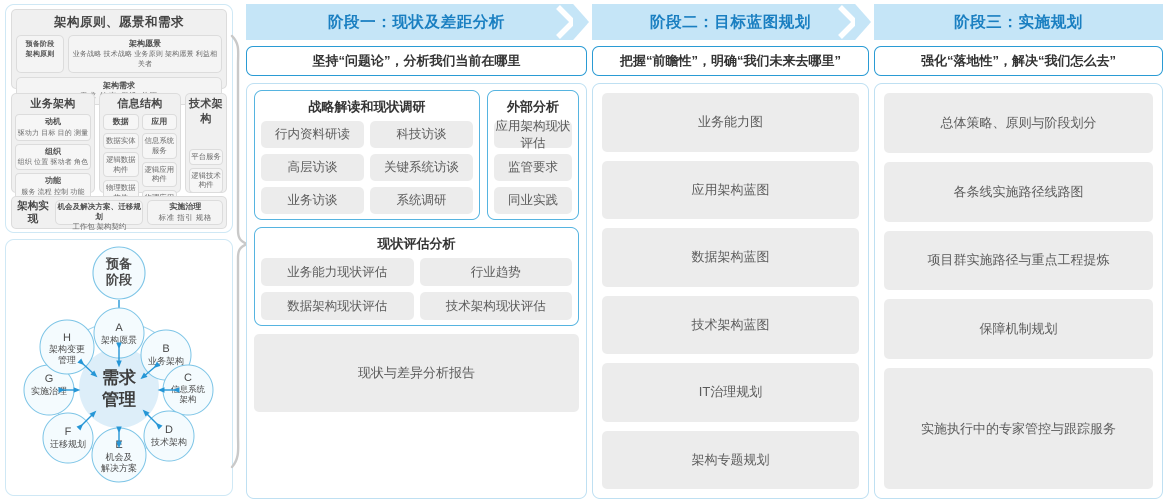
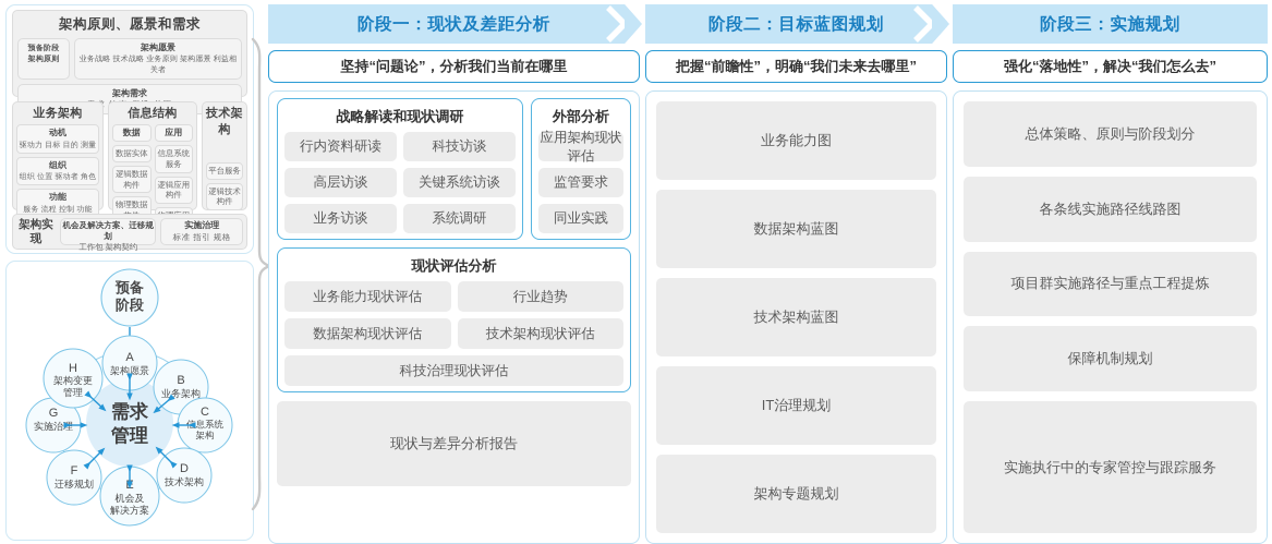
  架构原则、愿景和需求
  预备阶段
  架构原则
  架构愿景
  业务战略 技术战略 业务原则 架构愿景 利益相关者
  架构需求
  业务架构
  动机
  驱动力 目标 目的 测量
  组织
  组织 位置 驱动者 角色
  功能
  服务 流程 控制 功能
  信息结构
  数据
  数据实体
  逻辑数据构件
  应用
  信息系统服务
  逻辑应用构件
  技术架构
  平台服务
  逻辑技术构件
  架构实现
  机会及解决方案、迁移规划
  工作包 架构契约
  实施治理
  标准 指引 规格
  预备
  阶段
  需求
  管理
  A
  架构愿景
  B
  业务架构
  C
  信息系统
  架构
  D
  技术架构
  机会及
  解决方案
  F
  迁移规划
  G
  实施治理
  H
  架构变更
  管理
  阶段一：现状及差距分析
  坚持“问题论”，分析我们当前在哪里
  战略解读和现状调研
  行内资料研读
  科技访谈
  高层访谈
  关键系统访谈
  业务访谈
  系统调研
  外部分析
  应用架构现状评估
  监管要求
  同业实践
  现状评估分析
  业务能力现状评估
  行业趋势
  数据架构现状评估
  技术架构现状评估
+ 科技治理现状评估
  现状与差异分析报告
  阶段二：目标蓝图规划
  把握“前瞻性”，明确“我们未来去哪里”
  业务能力图
- 应用架构蓝图
  数据架构蓝图
  技术架构蓝图
  IT治理规划
  架构专题规划
  阶段三：实施规划
  强化“落地性”，解决“我们怎么去”
  总体策略、原则与阶段划分
  各条线实施路径线路图
  项目群实施路径与重点工程提炼
  保障机制规划
  实施执行中的专家管控与跟踪服务
